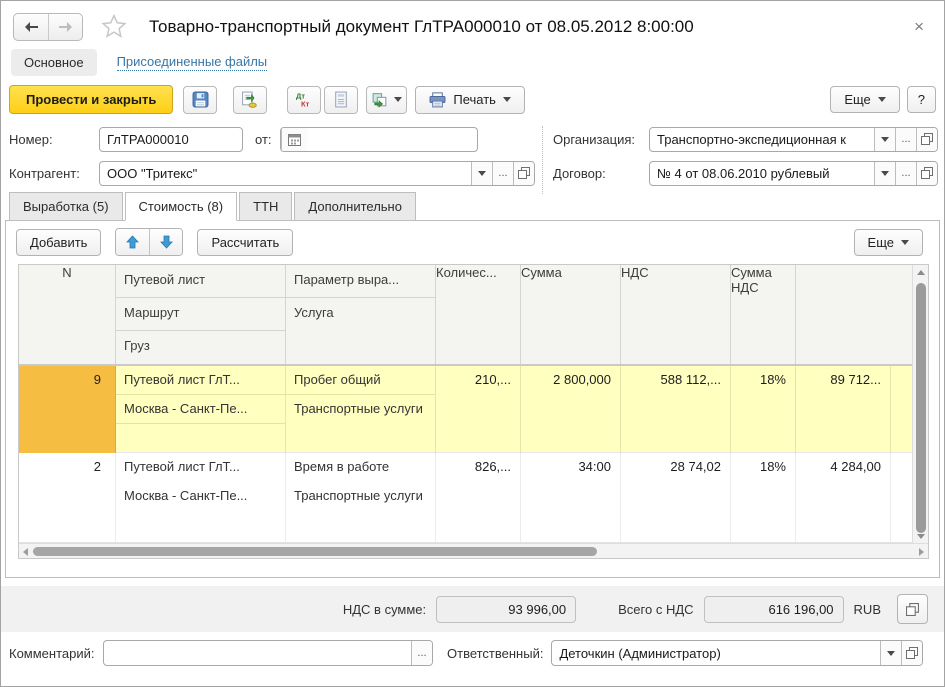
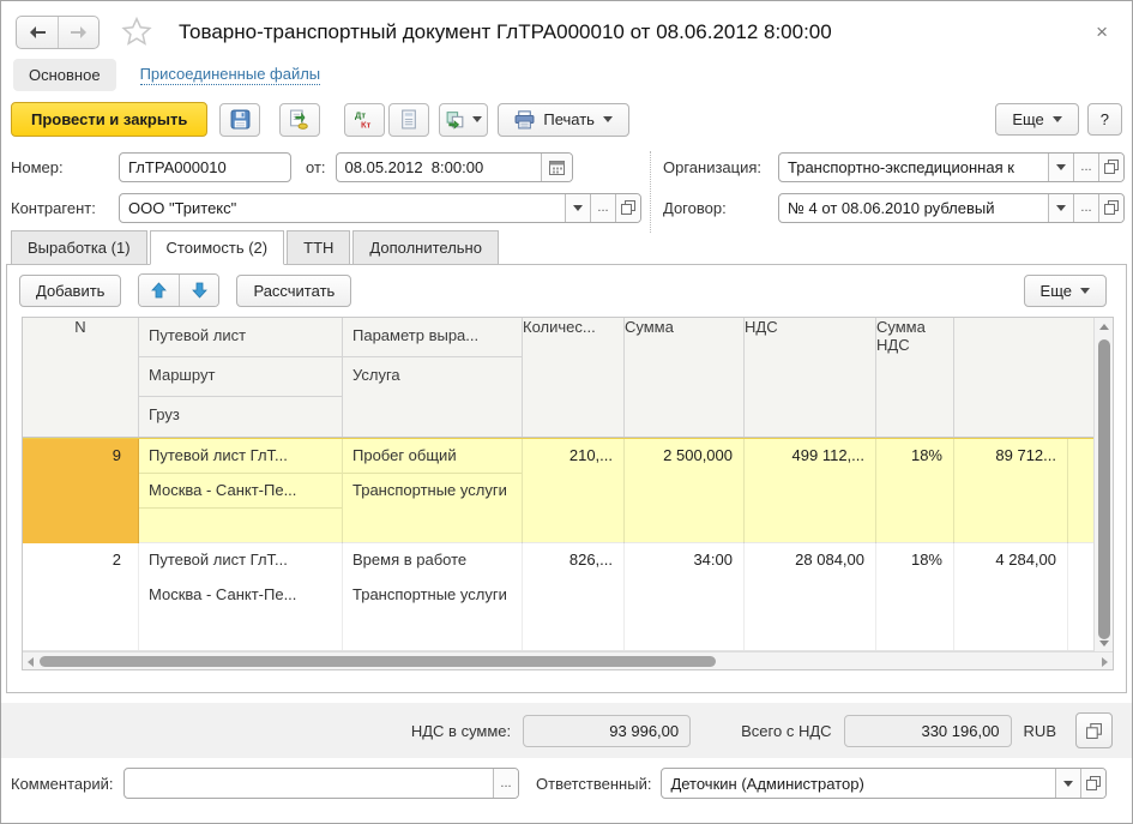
- Товарно-транспортный документ ГлТРА000010 от 08.05.2012 8:00:00
+ Товарно-транспортный документ ГлТРА000010 от 08.06.2012 8:00:00
  ×
  Основное
  Присоединенные файлы
  Провести и закрыть
  Дт
  Кт
  Печать
  Еще
  ?
  Номер:
  ГлТРА000010
  от:
+ 08.05.2012 8:00:00
  Контрагент:
  ООО "Тритекс"
  ...
  Организация:
  Транспортно-экспедиционная к
  ...
  Договор:
  № 4 от 08.06.2010 рублевый
  ...
- Выработка (5)
+ Выработка (1)
- Стоимость (8)
+ Стоимость (2)
  ТТН
  Дополнительно
  Добавить
  Рассчитать
  Еще
  N
  Путевой лист
  Маршрут
  Груз
  Параметр выра...
  Услуга
  Количес...
  Сумма
  НДС
  Сумма НДС
  9
  Путевой лист ГлТ...
  Москва - Санкт-Пе...
  Пробег общий
  Транспортные услуги
  210,...
- 2 800,000
+ 2 500,000
- 588 112,...
+ 499 112,...
  18%
  89 712...
  2
  Путевой лист ГлТ...
  Москва - Санкт-Пе...
  Время в работе
  Транспортные услуги
  826,...
  34:00
- 28 74,02
+ 28 084,00
  18%
  4 284,00
  НДС в сумме:
  93 996,00
  Всего с НДС
- 616 196,00
+ 330 196,00
  RUB
  Комментарий:
  ...
  Ответственный:
  Деточкин (Администратор)
